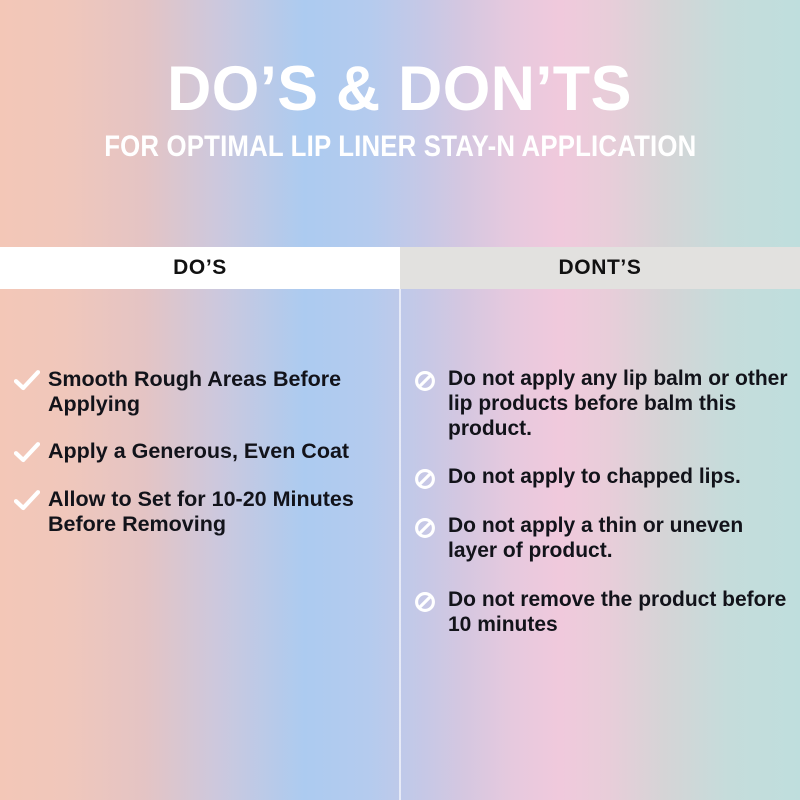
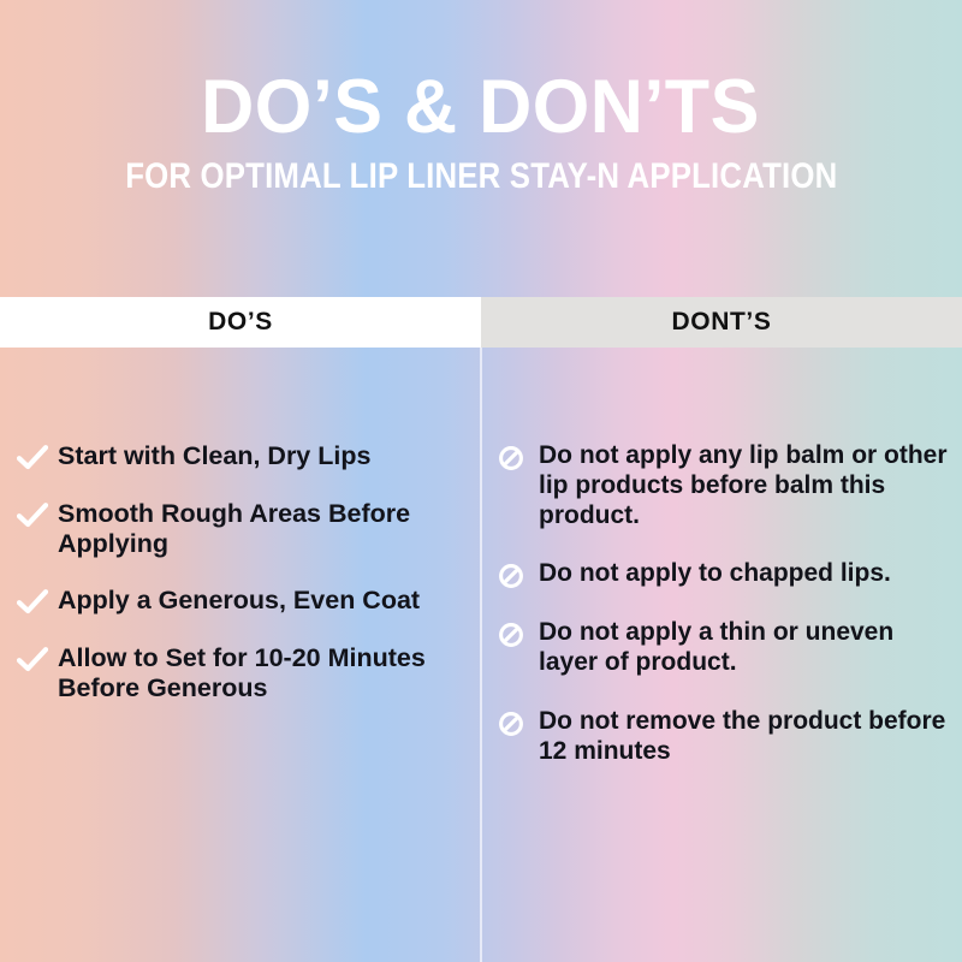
  DO’S & DON’TS
  FOR OPTIMAL LIP LINER STAY-N APPLICATION
  DO’S
  DONT’S
+ Start with Clean, Dry Lips
  Smooth Rough Areas Before Applying
  Apply a Generous, Even Coat
- Allow to Set for 10-20 Minutes Before Removing
+ Allow to Set for 10-20 Minutes Before Generous
  Do not apply any lip balm or other lip products before balm this product.
  Do not apply to chapped lips.
  Do not apply a thin or uneven layer of product.
- Do not remove the product before 10 minutes
+ Do not remove the product before 12 minutes
